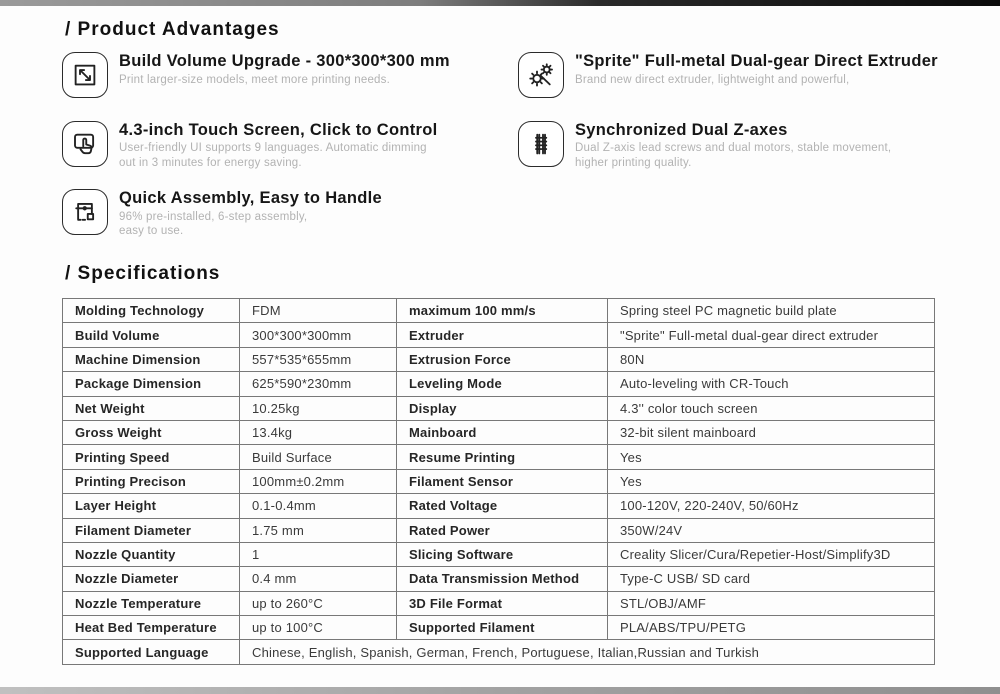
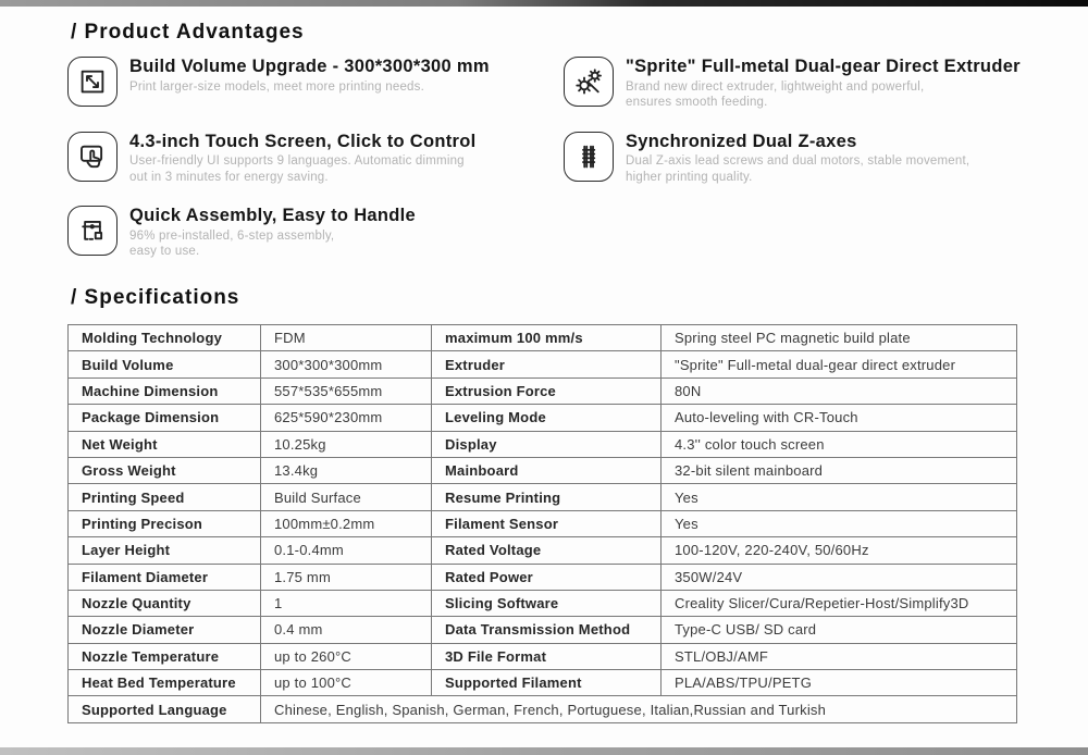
  / Product Advantages
  Build Volume Upgrade - 300*300*300 mm
  Print larger-size models, meet more printing needs.
  "Sprite" Full-metal Dual-gear Direct Extruder
  Brand new direct extruder, lightweight and powerful,
+ ensures smooth feeding.
  4.3-inch Touch Screen, Click to Control
  User-friendly UI supports 9 languages. Automatic dimming
  out in 3 minutes for energy saving.
  Synchronized Dual Z-axes
  Dual Z-axis lead screws and dual motors, stable movement,
  higher printing quality.
  Quick Assembly, Easy to Handle
  96% pre-installed, 6-step assembly,
  easy to use.
  / Specifications
  Molding Technology	FDM	maximum 100 mm/s	Spring steel PC magnetic build plate
  Build Volume	300*300*300mm	Extruder	"Sprite" Full-metal dual-gear direct extruder
  Machine Dimension	557*535*655mm	Extrusion Force	80N
  Package Dimension	625*590*230mm	Leveling Mode	Auto-leveling with CR-Touch
  Net Weight	10.25kg	Display	4.3'' color touch screen
  Gross Weight	13.4kg	Mainboard	32-bit silent mainboard
  Printing Speed	Build Surface	Resume Printing	Yes
  Printing Precison	100mm±0.2mm	Filament Sensor	Yes
  Layer Height	0.1-0.4mm	Rated Voltage	100-120V, 220-240V, 50/60Hz
  Filament Diameter	1.75 mm	Rated Power	350W/24V
  Nozzle Quantity	1	Slicing Software	Creality Slicer/Cura/Repetier-Host/Simplify3D
  Nozzle Diameter	0.4 mm	Data Transmission Method	Type-C USB/ SD card
  Nozzle Temperature	up to 260°C	3D File Format	STL/OBJ/AMF
  Heat Bed Temperature	up to 100°C	Supported Filament	PLA/ABS/TPU/PETG
  Supported Language	Chinese, English, Spanish, German, French, Portuguese, Italian,Russian and Turkish
